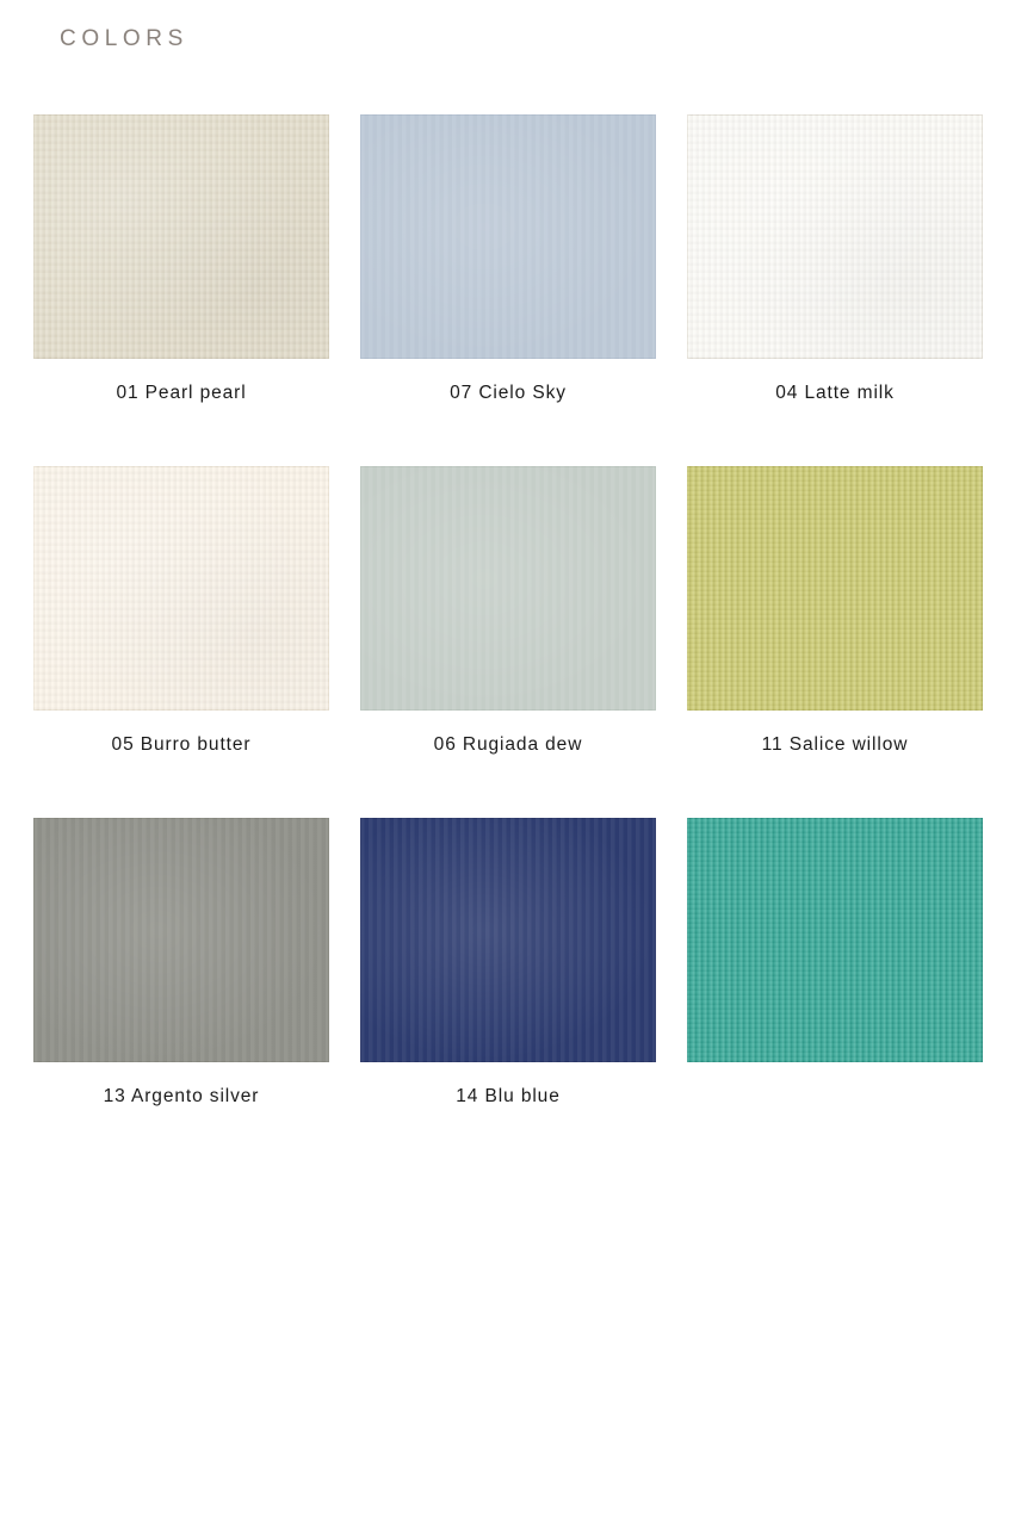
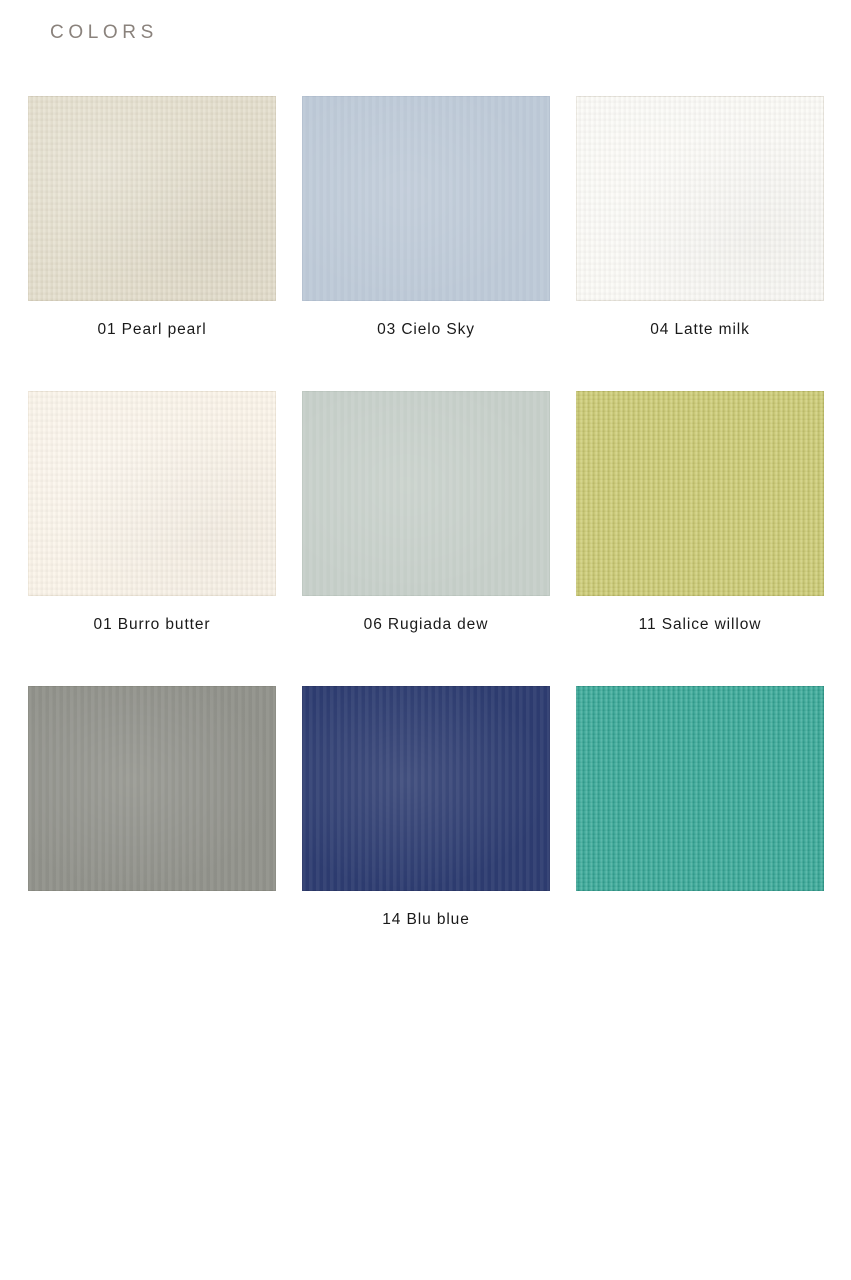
  COLORS
  01 Pearl pearl
- 07 Cielo Sky
+ 03 Cielo Sky
  04 Latte milk
- 05 Burro butter
+ 01 Burro butter
  06 Rugiada dew
  11 Salice willow
- 13 Argento silver
  14 Blu blue
